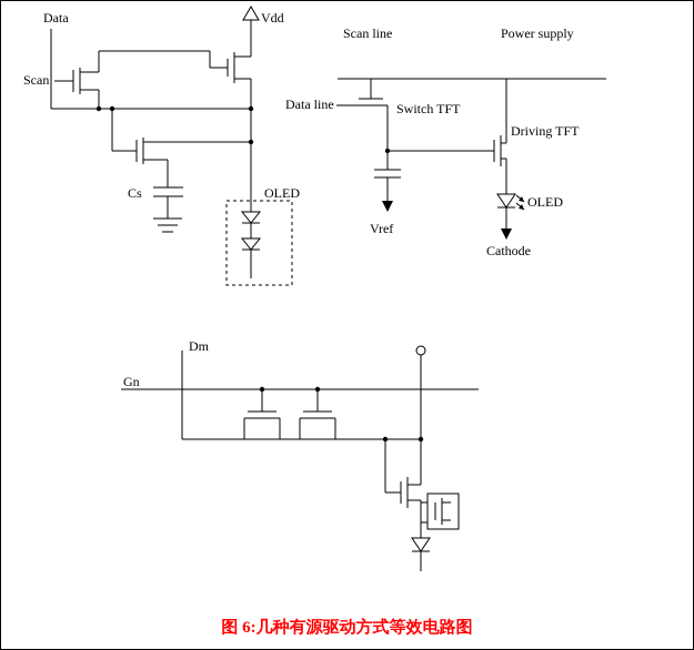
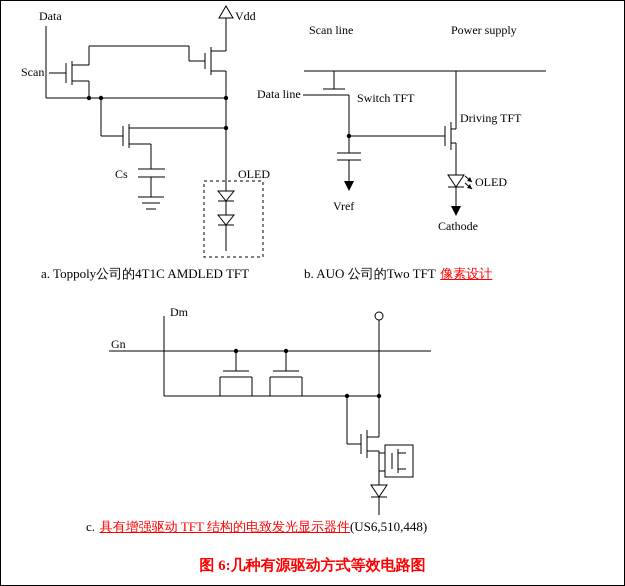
  Data
  Scan
  Vdd
  Cs
  OLED
  Scan line
  Power supply
  Data line
  Switch TFT
  Driving TFT
  OLED
  Vref
  Cathode
  Dm
  Gn
+ a. Toppoly公司的4T1C AMDLED TFT
+ b. AUO 公司的Two TFT 像素设计
+ c. 具有增强驱动 TFT 结构的电致发光显示器件(US6,510,448)
  图 6:几种有源驱动方式等效电路图
